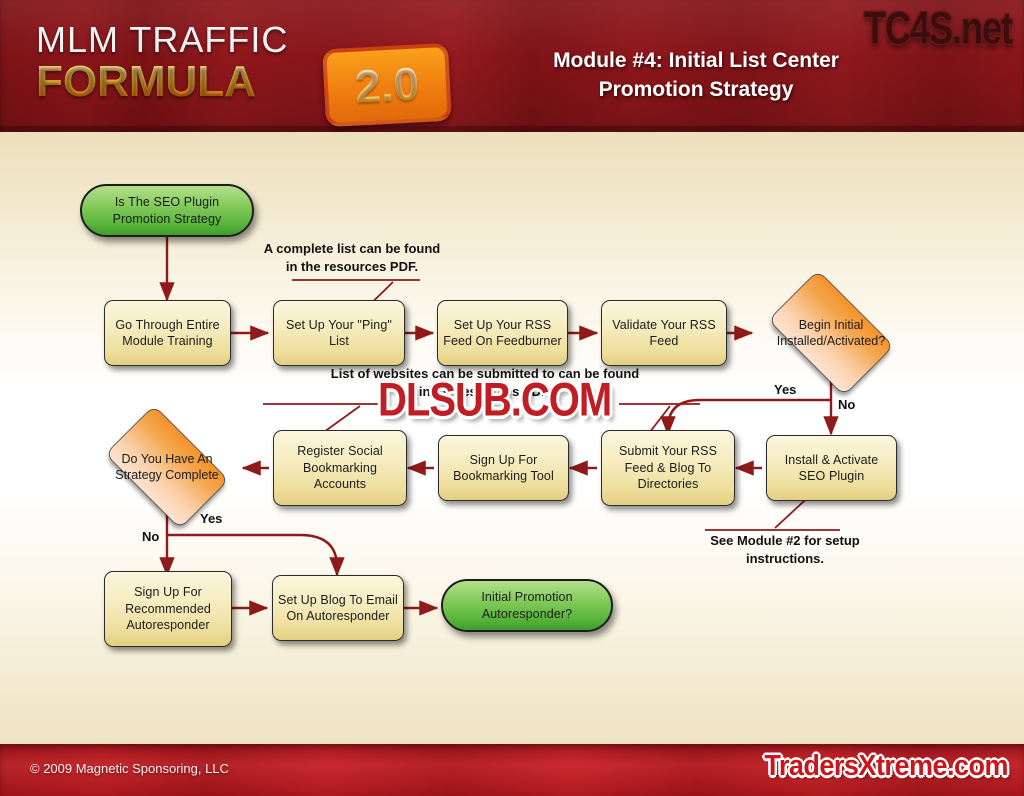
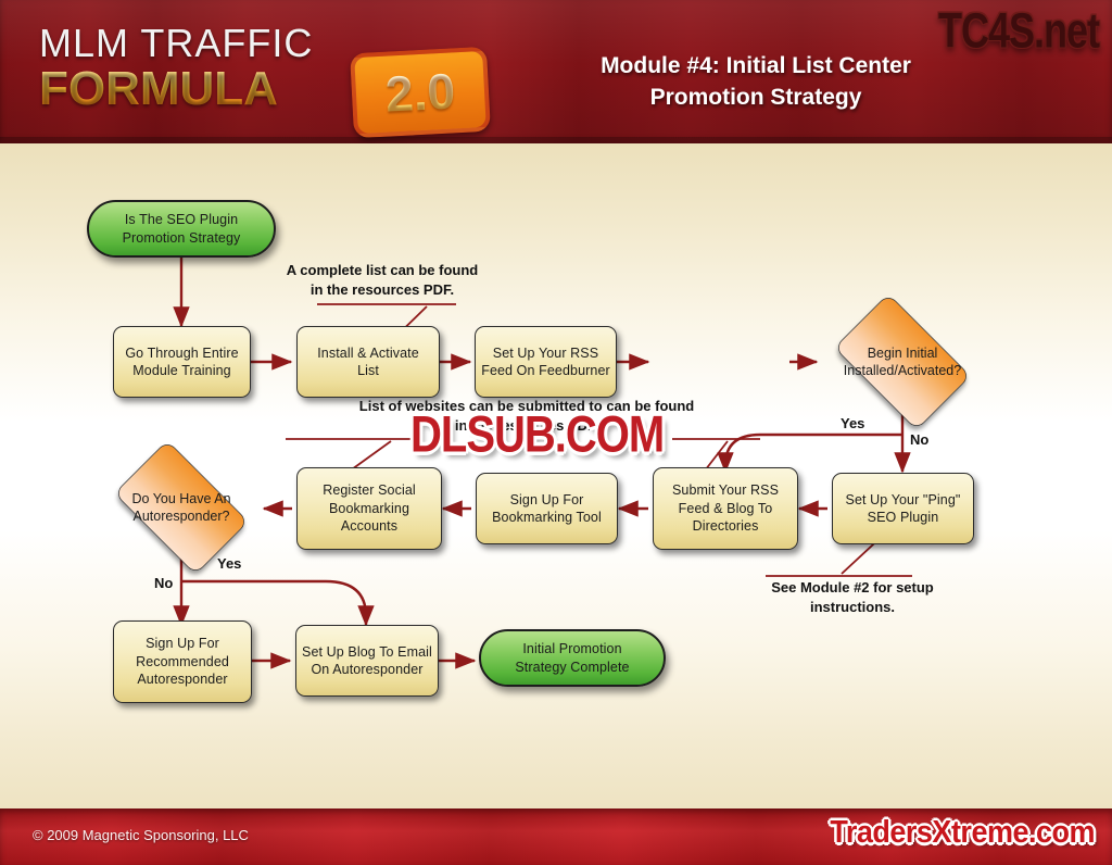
  MLM TRAFFIC
  FORMULA
  Module #4: Initial List Center
  Promotion Strategy
  TC4S.net
  Is The SEO Plugin
  Promotion Strategy
  Go Through Entire
  Module Training
- Set Up Your "Ping"
+ Install & Activate
  List
  Set Up Your RSS
  Feed On Feedburner
- Validate Your RSS
- Feed
  Begin Initial
  Installed/Activated?
- Install & Activate
+ Set Up Your "Ping"
  SEO Plugin
  Submit Your RSS
  Feed & Blog To
  Directories
  Sign Up For
  Bookmarking Tool
  Register Social
  Bookmarking
  Accounts
  Do You Have An
- Strategy Complete
+ Autoresponder?
  Sign Up For
  Recommended
  Autoresponder
  Set Up Blog To Email
  On Autoresponder
  Initial Promotion
- Autoresponder?
+ Strategy Complete
  Yes
  No
  Yes
  No
  A complete list can be found
  in the resources PDF.
  List of websites can be submitted to can be found
  in the resources PDF.
  See Module #2 for setup
  instructions.
  DLSUB.COM
  © 2009 Magnetic Sponsoring, LLC
  TradersXtreme.com
